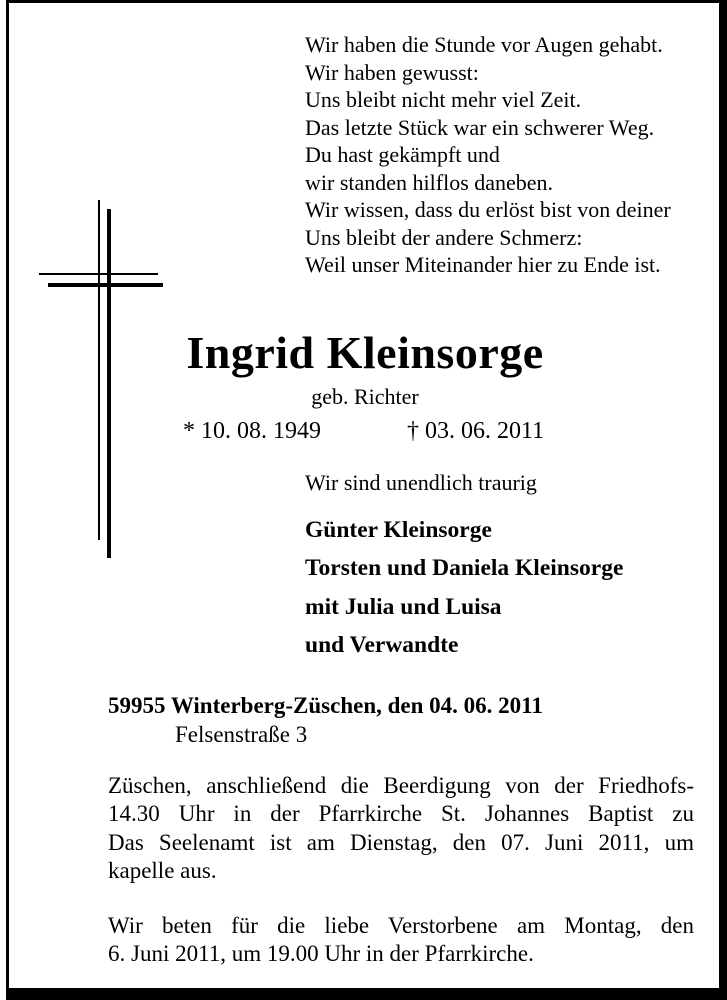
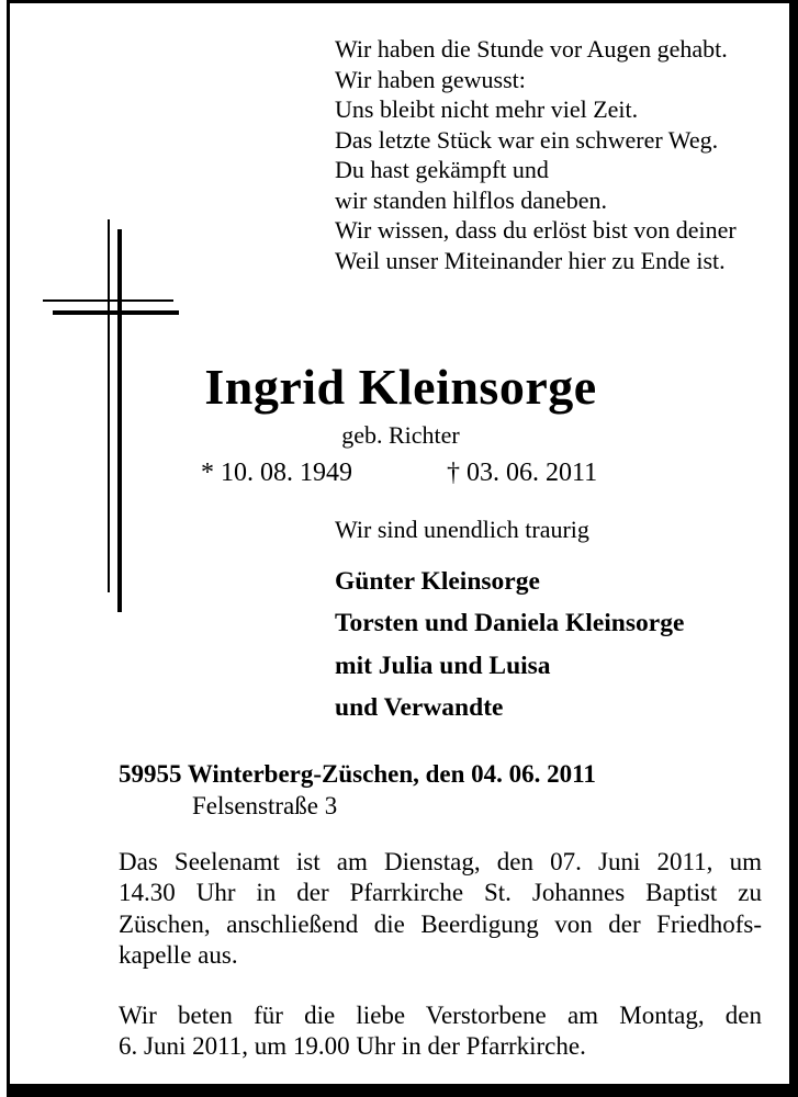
  Wir haben die Stunde vor Augen gehabt.
  Wir haben gewusst:
  Uns bleibt nicht mehr viel Zeit.
  Das letzte Stück war ein schwerer Weg.
  Du hast gekämpft und
  wir standen hilflos daneben.
  Wir wissen, dass du erlöst bist von deiner
- Uns bleibt der andere Schmerz:
  Weil unser Miteinander hier zu Ende ist.
  Ingrid Kleinsorge
  geb. Richter
  * 10. 08. 1949
  † 03. 06. 2011
  Wir sind unendlich traurig
  Günter Kleinsorge
  Torsten und Daniela Kleinsorge
  mit Julia und Luisa
  und Verwandte
  59955 Winterberg-Züschen, den 04. 06. 2011
  Felsenstraße 3
- Züschen, anschließend die Beerdigung von der Friedhofs-
+ Das Seelenamt ist am Dienstag, den 07. Juni 2011, um
  14.30 Uhr in der Pfarrkirche St. Johannes Baptist zu
- Das Seelenamt ist am Dienstag, den 07. Juni 2011, um
+ Züschen, anschließend die Beerdigung von der Friedhofs-
  kapelle aus.
  Wir beten für die liebe Verstorbene am Montag, den
  6. Juni 2011, um 19.00 Uhr in der Pfarrkirche.
